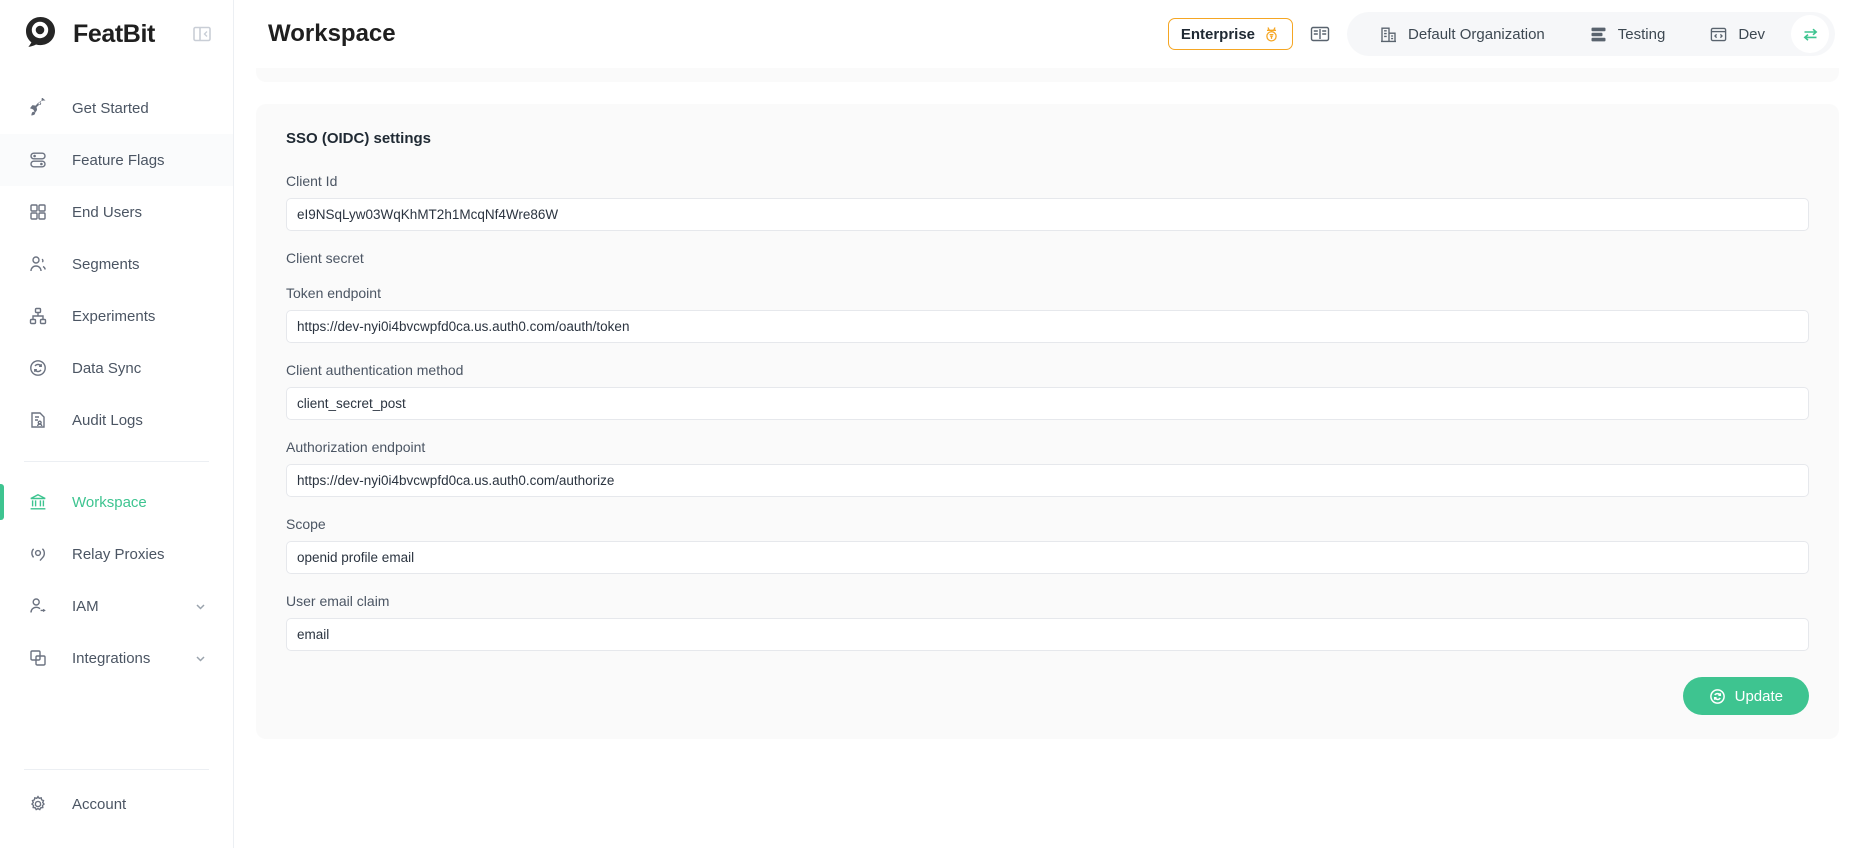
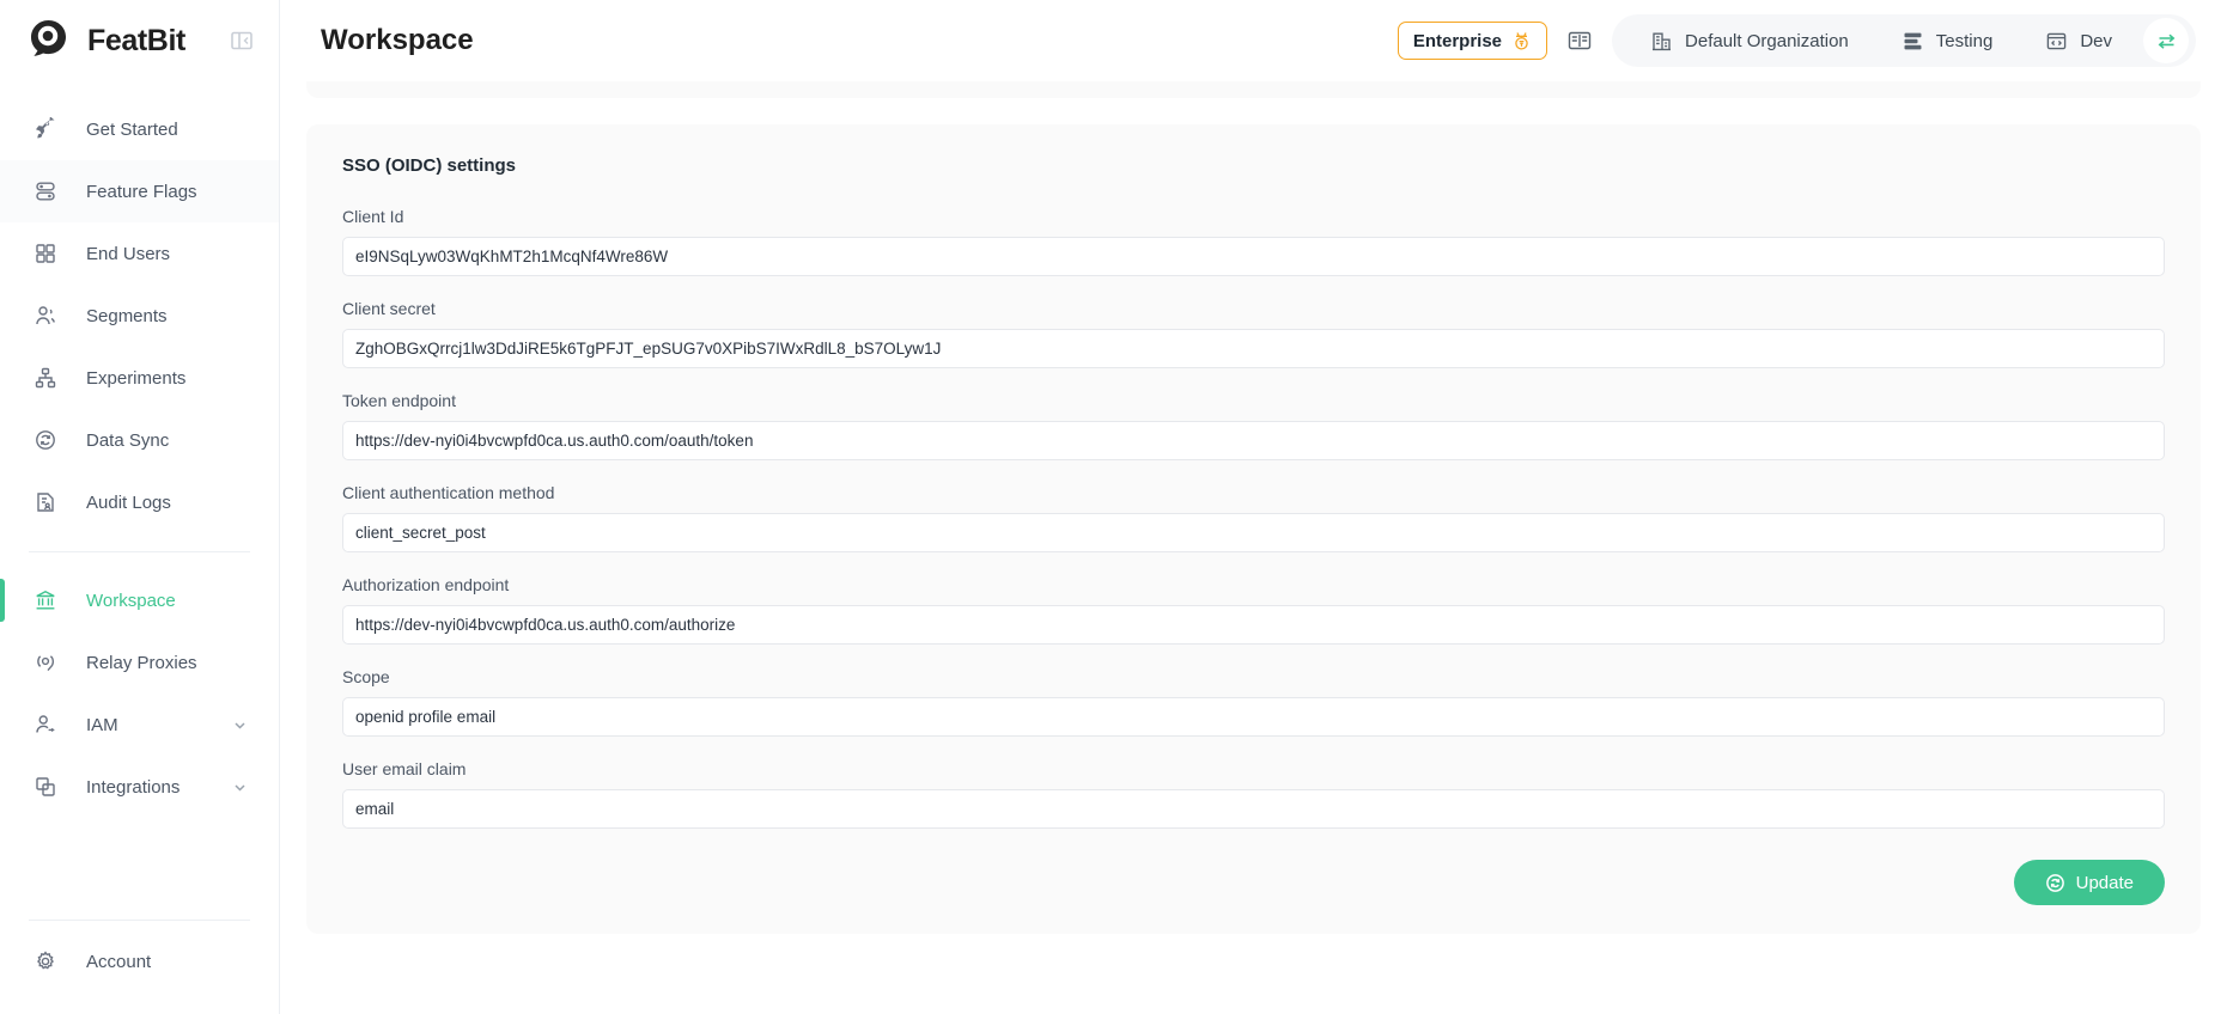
  FeatBit
  Get Started
  Feature Flags
  End Users
  Segments
  Experiments
  Data Sync
  Audit Logs
  Workspace
  Relay Proxies
  IAM
  Integrations
  Account
  Workspace
  Enterprise
  Default Organization
  Testing
  Dev
  SSO (OIDC) settings
  Client Id
  eI9NSqLyw03WqKhMT2h1McqNf4Wre86W
  Client secret
+ ZghOBGxQrrcj1lw3DdJiRE5k6TgPFJT_epSUG7v0XPibS7IWxRdlL8_bS7OLyw1J
  Token endpoint
  https://dev-nyi0i4bvcwpfd0ca.us.auth0.com/oauth/token
  Client authentication method
  client_secret_post
  Authorization endpoint
  https://dev-nyi0i4bvcwpfd0ca.us.auth0.com/authorize
  Scope
  openid profile email
  User email claim
  email
  Update
